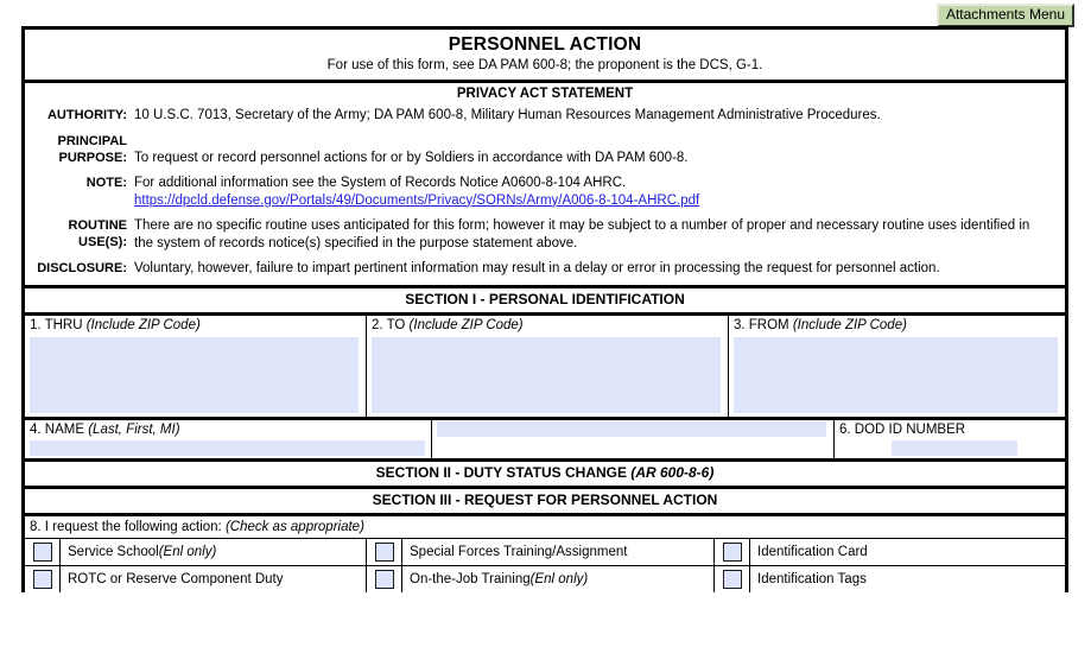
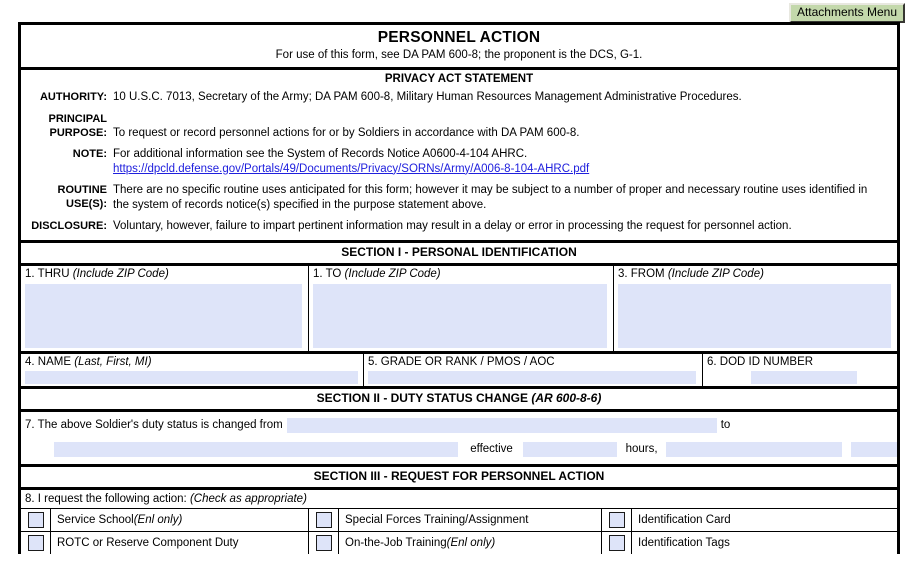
  Attachments Menu
  PERSONNEL ACTION
  For use of this form, see DA PAM 600-8; the proponent is the DCS, G-1.
  PRIVACY ACT STATEMENT
  AUTHORITY:
  10 U.S.C. 7013, Secretary of the Army; DA PAM 600-8, Military Human Resources Management Administrative Procedures.
  PRINCIPAL
  PURPOSE:
  To request or record personnel actions for or by Soldiers in accordance with DA PAM 600-8.
  NOTE:
- For additional information see the System of Records Notice A0600-8-104 AHRC.
+ For additional information see the System of Records Notice A0600-4-104 AHRC.
  https://dpcld.defense.gov/Portals/49/Documents/Privacy/SORNs/Army/A006-8-104-AHRC.pdf
  ROUTINE USE(S):
  There are no specific routine uses anticipated for this form; however it may be subject to a number of proper and necessary routine uses identified in the system of records notice(s) specified in the purpose statement above.
  DISCLOSURE:
  Voluntary, however, failure to impart pertinent information may result in a delay or error in processing the request for personnel action.
  SECTION I - PERSONAL IDENTIFICATION
  1. THRU (Include ZIP Code)
- 2. TO (Include ZIP Code)
+ 1. TO (Include ZIP Code)
  3. FROM (Include ZIP Code)
  4. NAME (Last, First, MI)
+ 5. GRADE OR RANK / PMOS / AOC
  6. DOD ID NUMBER
  SECTION II - DUTY STATUS CHANGE (AR 600-8-6)
+ 7. The above Soldier's duty status is changed from
+ to
+ effective
+ hours,
  SECTION III - REQUEST FOR PERSONNEL ACTION
  8. I request the following action: (Check as appropriate)
  Service School
  (Enl only)
  Special Forces Training/Assignment
  Identification Card
  ROTC or Reserve Component Duty
  On-the-Job Training
  (Enl only)
  Identification Tags
